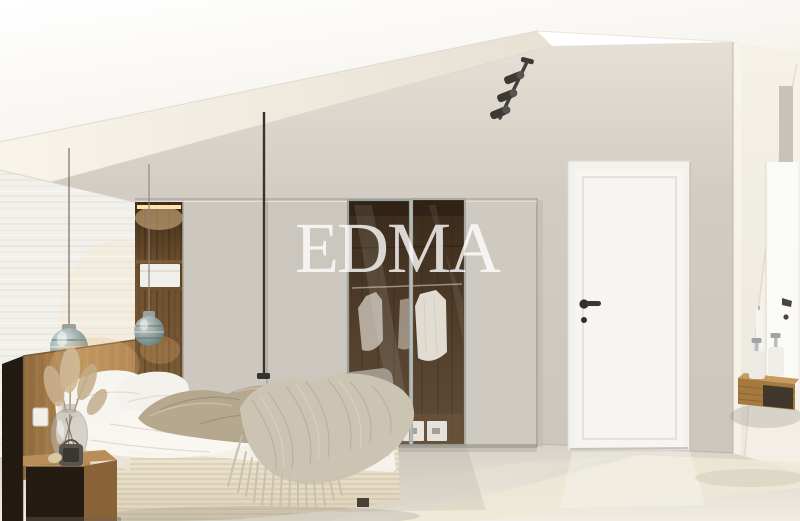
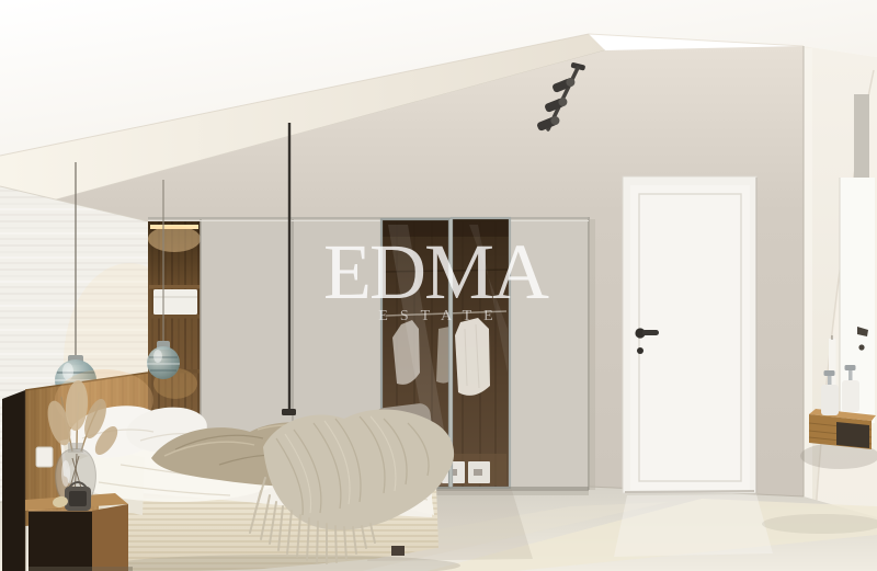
  EDMA
+ ESTATE
